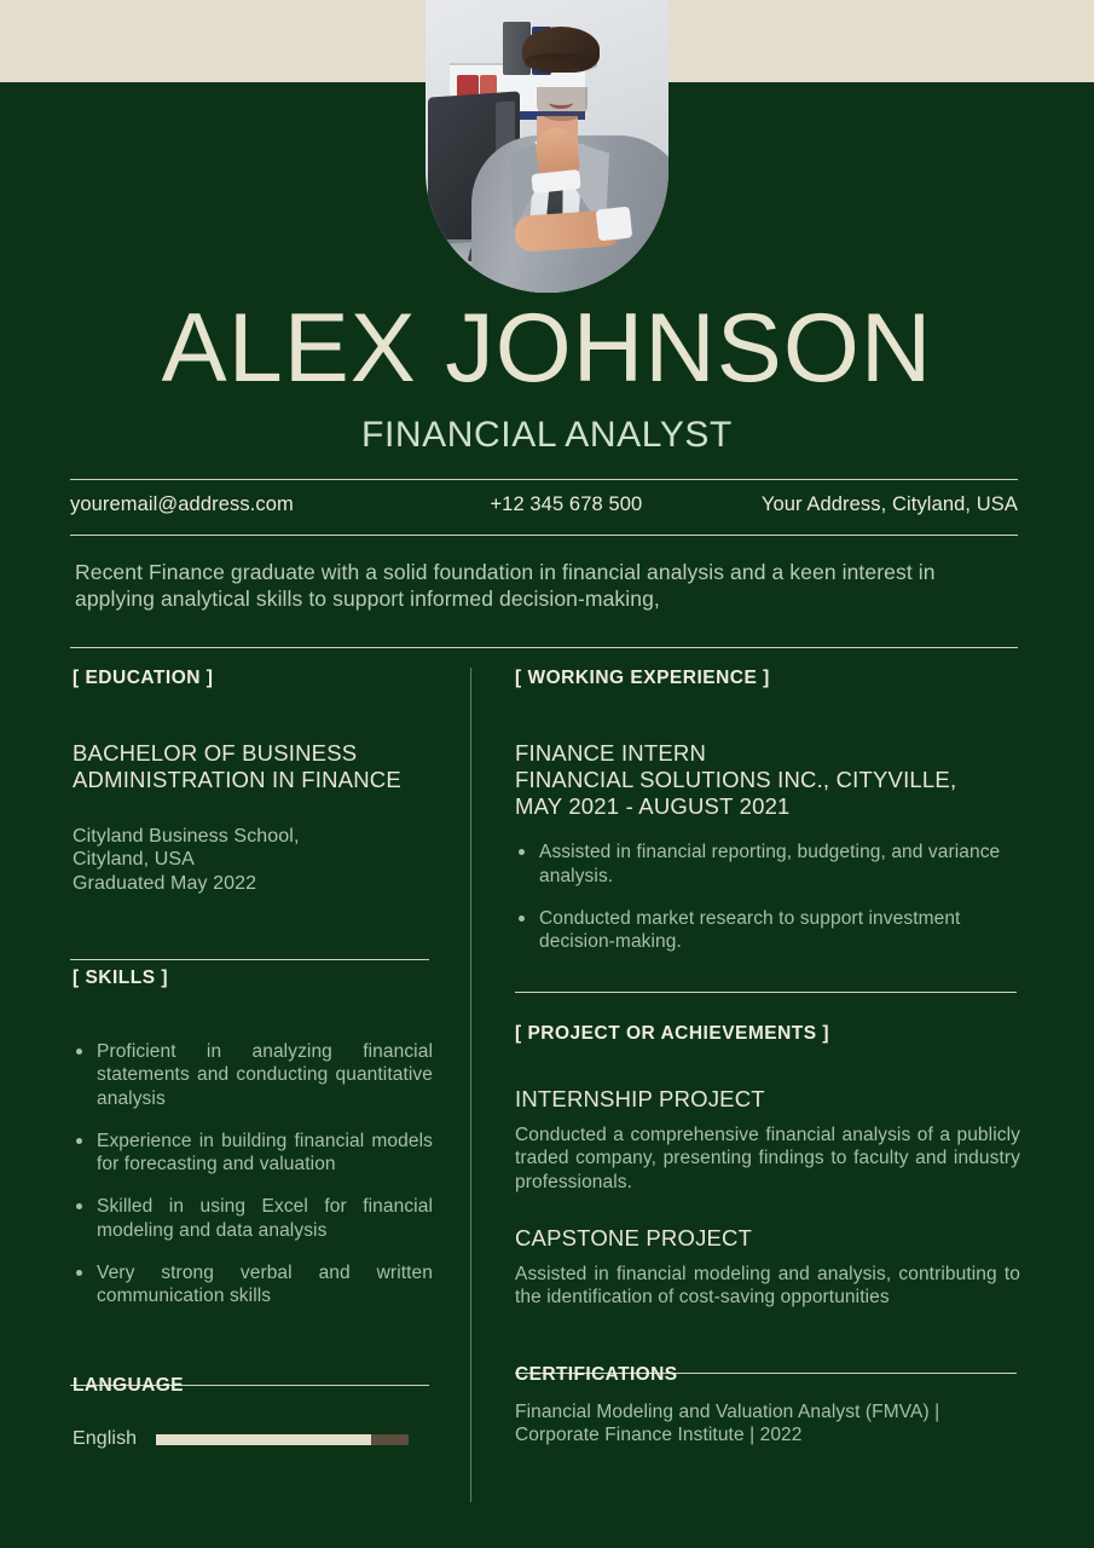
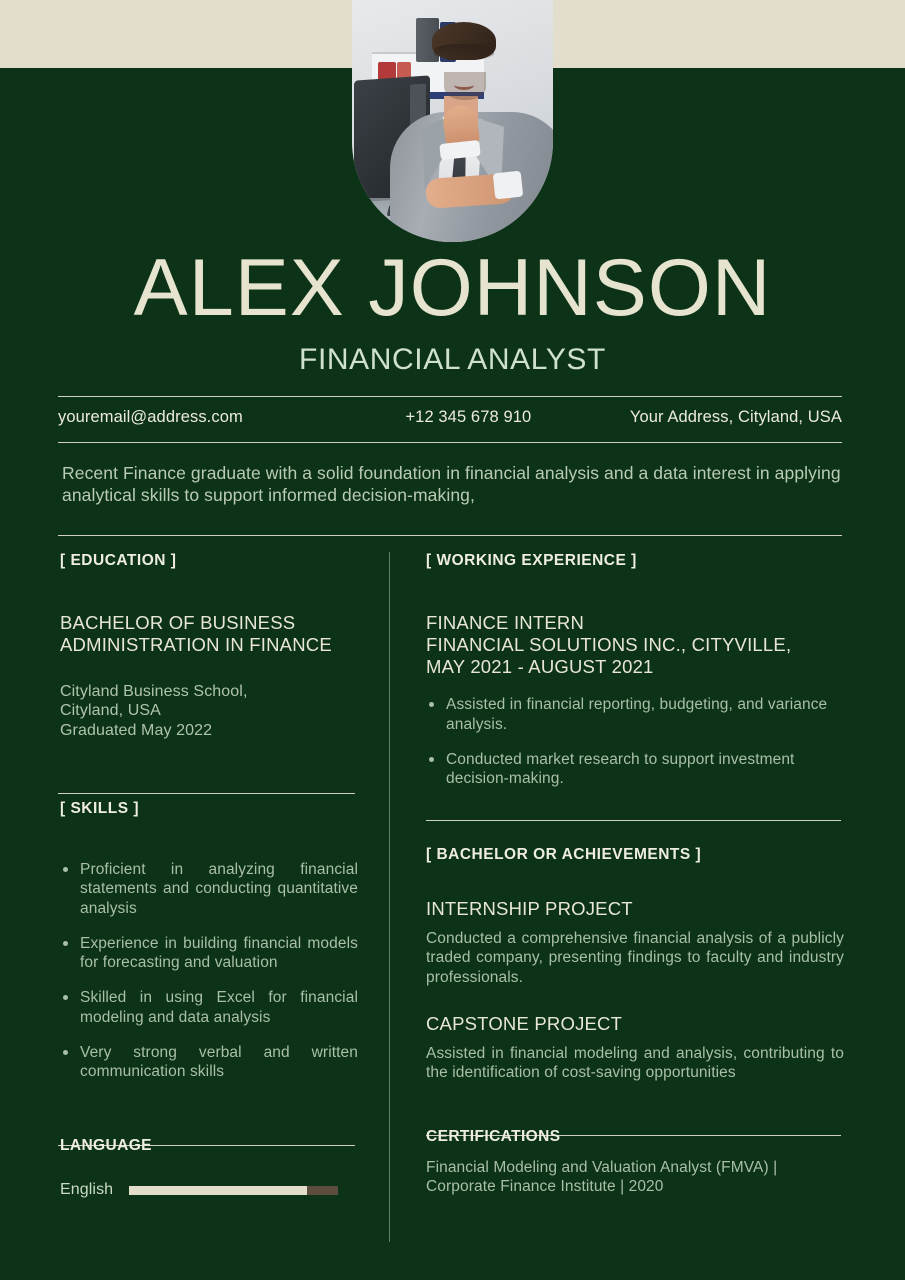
  ALEX JOHNSON
  FINANCIAL ANALYST
  youremail@address.com
- +12 345 678 500
+ +12 345 678 910
  Your Address, Cityland, USA
- Recent Finance graduate with a solid foundation in financial analysis and a keen interest in applying analytical skills to support informed decision-making,
+ Recent Finance graduate with a solid foundation in financial analysis and a data interest in applying analytical skills to support informed decision-making,
  [ EDUCATION ]
  BACHELOR OF BUSINESS ADMINISTRATION IN FINANCE
  Cityland Business School,
  Cityland, USA
  Graduated May 2022
  [ SKILLS ]
  Proficient in analyzing financial statements and conducting quantitative analysis
  Experience in building financial models for forecasting and valuation
  Skilled in using Excel for financial modeling and data analysis
  Very strong verbal and written communication skills
  LANGUAGE
  English
  [ WORKING EXPERIENCE ]
  FINANCE INTERN
  FINANCIAL SOLUTIONS INC., CITYVILLE,
  MAY 2021 - AUGUST 2021
  Assisted in financial reporting, budgeting, and variance analysis.
  Conducted market research to support investment decision-making.
- [ PROJECT OR ACHIEVEMENTS ]
+ [ BACHELOR OR ACHIEVEMENTS ]
  INTERNSHIP PROJECT
  Conducted a comprehensive financial analysis of a publicly traded company, presenting findings to faculty and industry professionals.
  CAPSTONE PROJECT
  Assisted in financial modeling and analysis, contributing to the identification of cost-saving opportunities
  CERTIFICATIONS
- Financial Modeling and Valuation Analyst (FMVA) | Corporate Finance Institute | 2022
+ Financial Modeling and Valuation Analyst (FMVA) | Corporate Finance Institute | 2020
